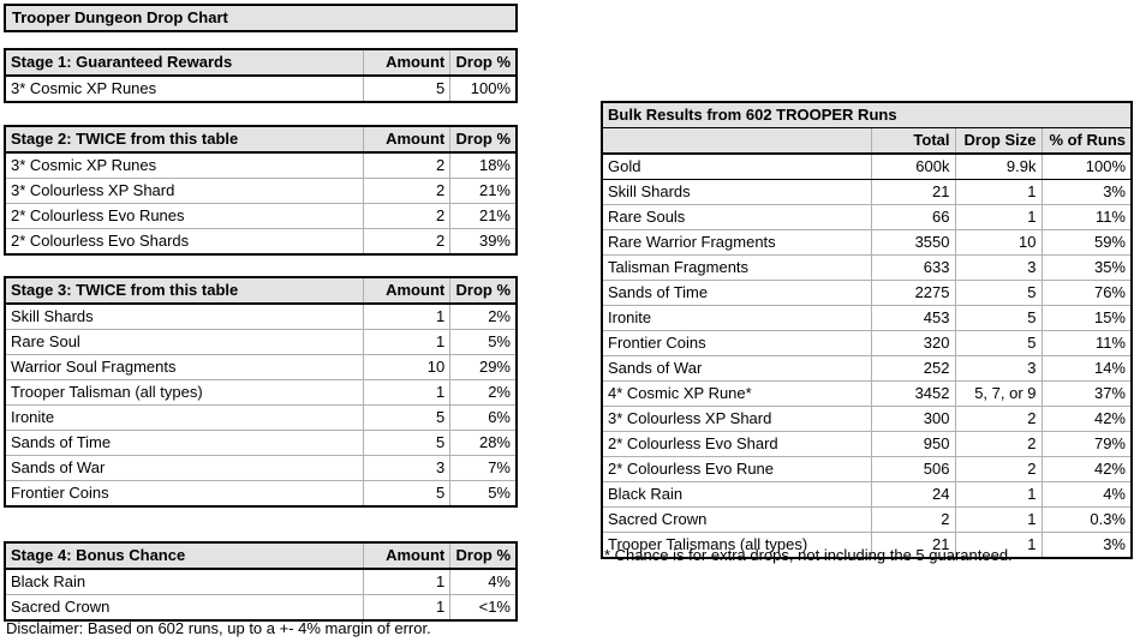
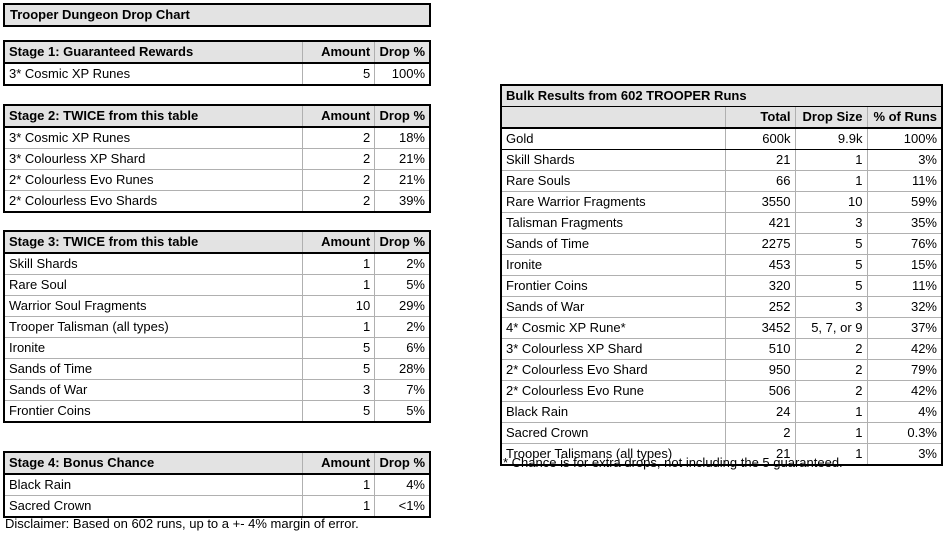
  Trooper Dungeon Drop Chart
  Stage 1: Guaranteed Rewards	Amount	Drop %
  3* Cosmic XP Runes	5	100%
  Stage 2: TWICE from this table	Amount	Drop %
  3* Cosmic XP Runes	2	18%
  3* Colourless XP Shard	2	21%
  2* Colourless Evo Runes	2	21%
  2* Colourless Evo Shards	2	39%
  Stage 3: TWICE from this table	Amount	Drop %
  Skill Shards	1	2%
  Rare Soul	1	5%
  Warrior Soul Fragments	10	29%
  Trooper Talisman (all types)	1	2%
  Ironite	5	6%
  Sands of Time	5	28%
  Sands of War	3	7%
  Frontier Coins	5	5%
  Stage 4: Bonus Chance	Amount	Drop %
  Black Rain	1	4%
  Sacred Crown	1	<1%
  Disclaimer: Based on 602 runs, up to a +- 4% margin of error.
  Bulk Results from 602 TROOPER Runs
  	Total	Drop Size	% of Runs
  Gold	600k	9.9k	100%
  Skill Shards	21	1	3%
  Rare Souls	66	1	11%
  Rare Warrior Fragments	3550	10	59%
- Talisman Fragments	633	3	35%
+ Talisman Fragments	421	3	35%
  Sands of Time	2275	5	76%
  Ironite	453	5	15%
  Frontier Coins	320	5	11%
- Sands of War	252	3	14%
+ Sands of War	252	3	32%
  4* Cosmic XP Rune*	3452	5, 7, or 9	37%
- 3* Colourless XP Shard	300	2	42%
+ 3* Colourless XP Shard	510	2	42%
  2* Colourless Evo Shard	950	2	79%
  2* Colourless Evo Rune	506	2	42%
  Black Rain	24	1	4%
  Sacred Crown	2	1	0.3%
  Trooper Talismans (all types)	21	1	3%
  * Chance is for extra drops, not including the 5 guaranteed.
